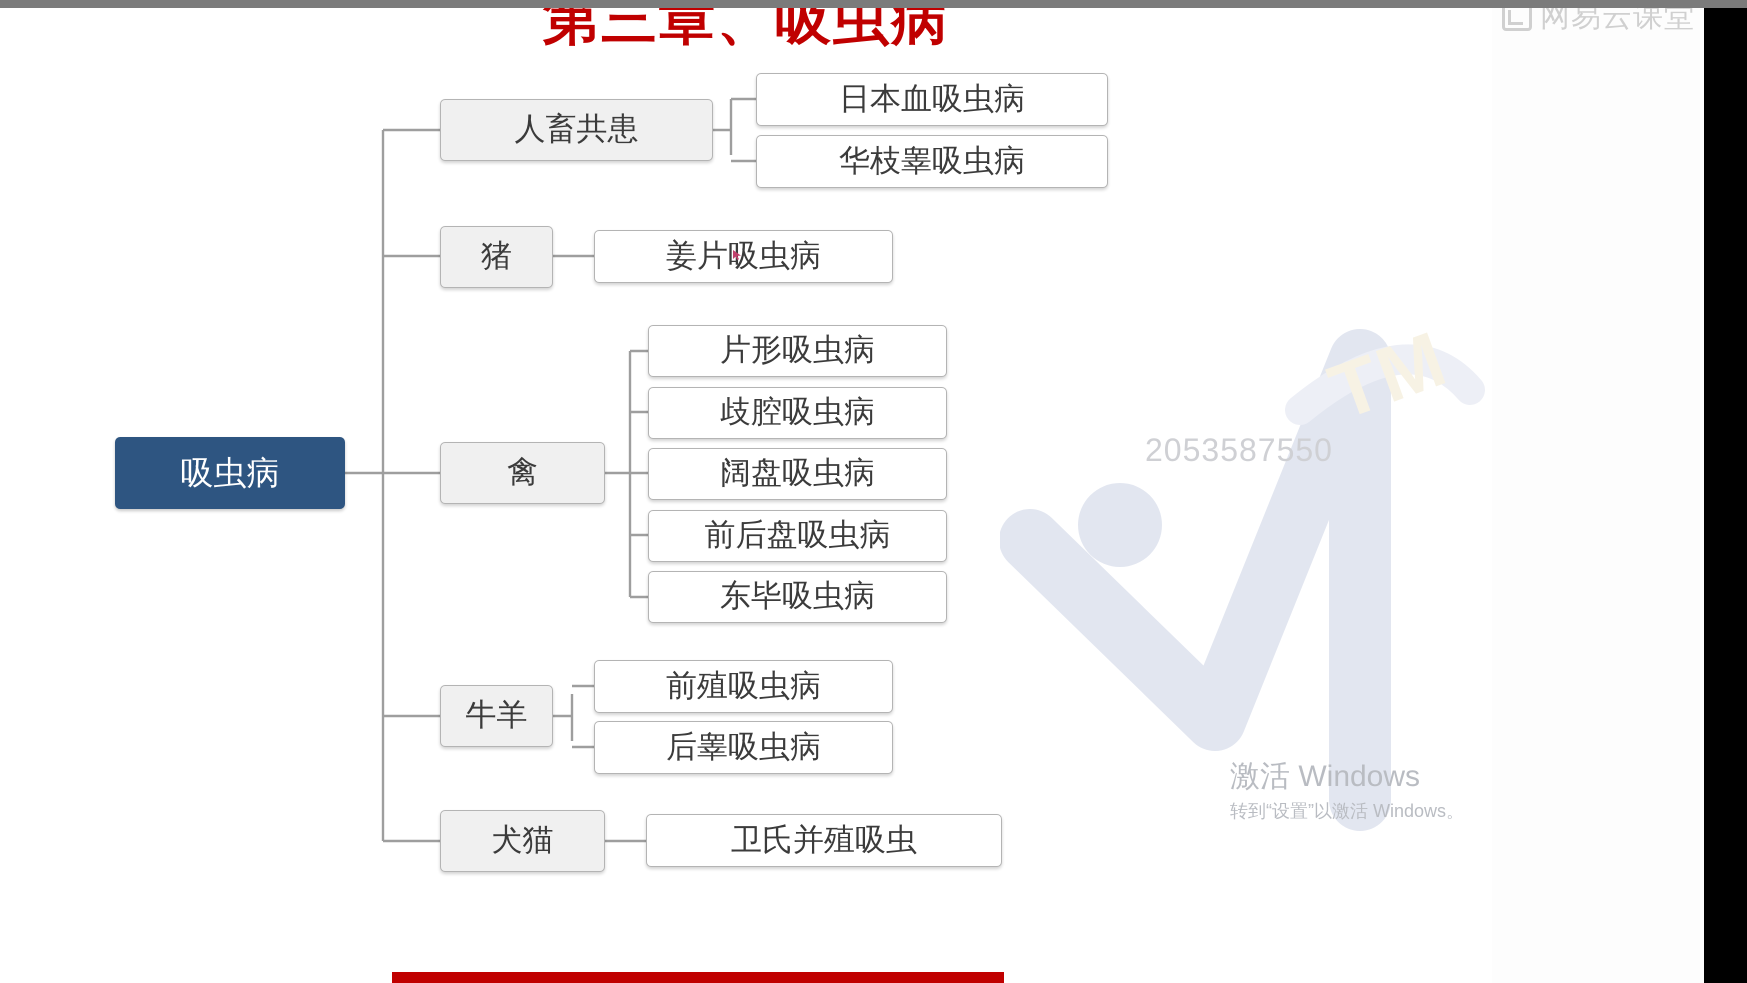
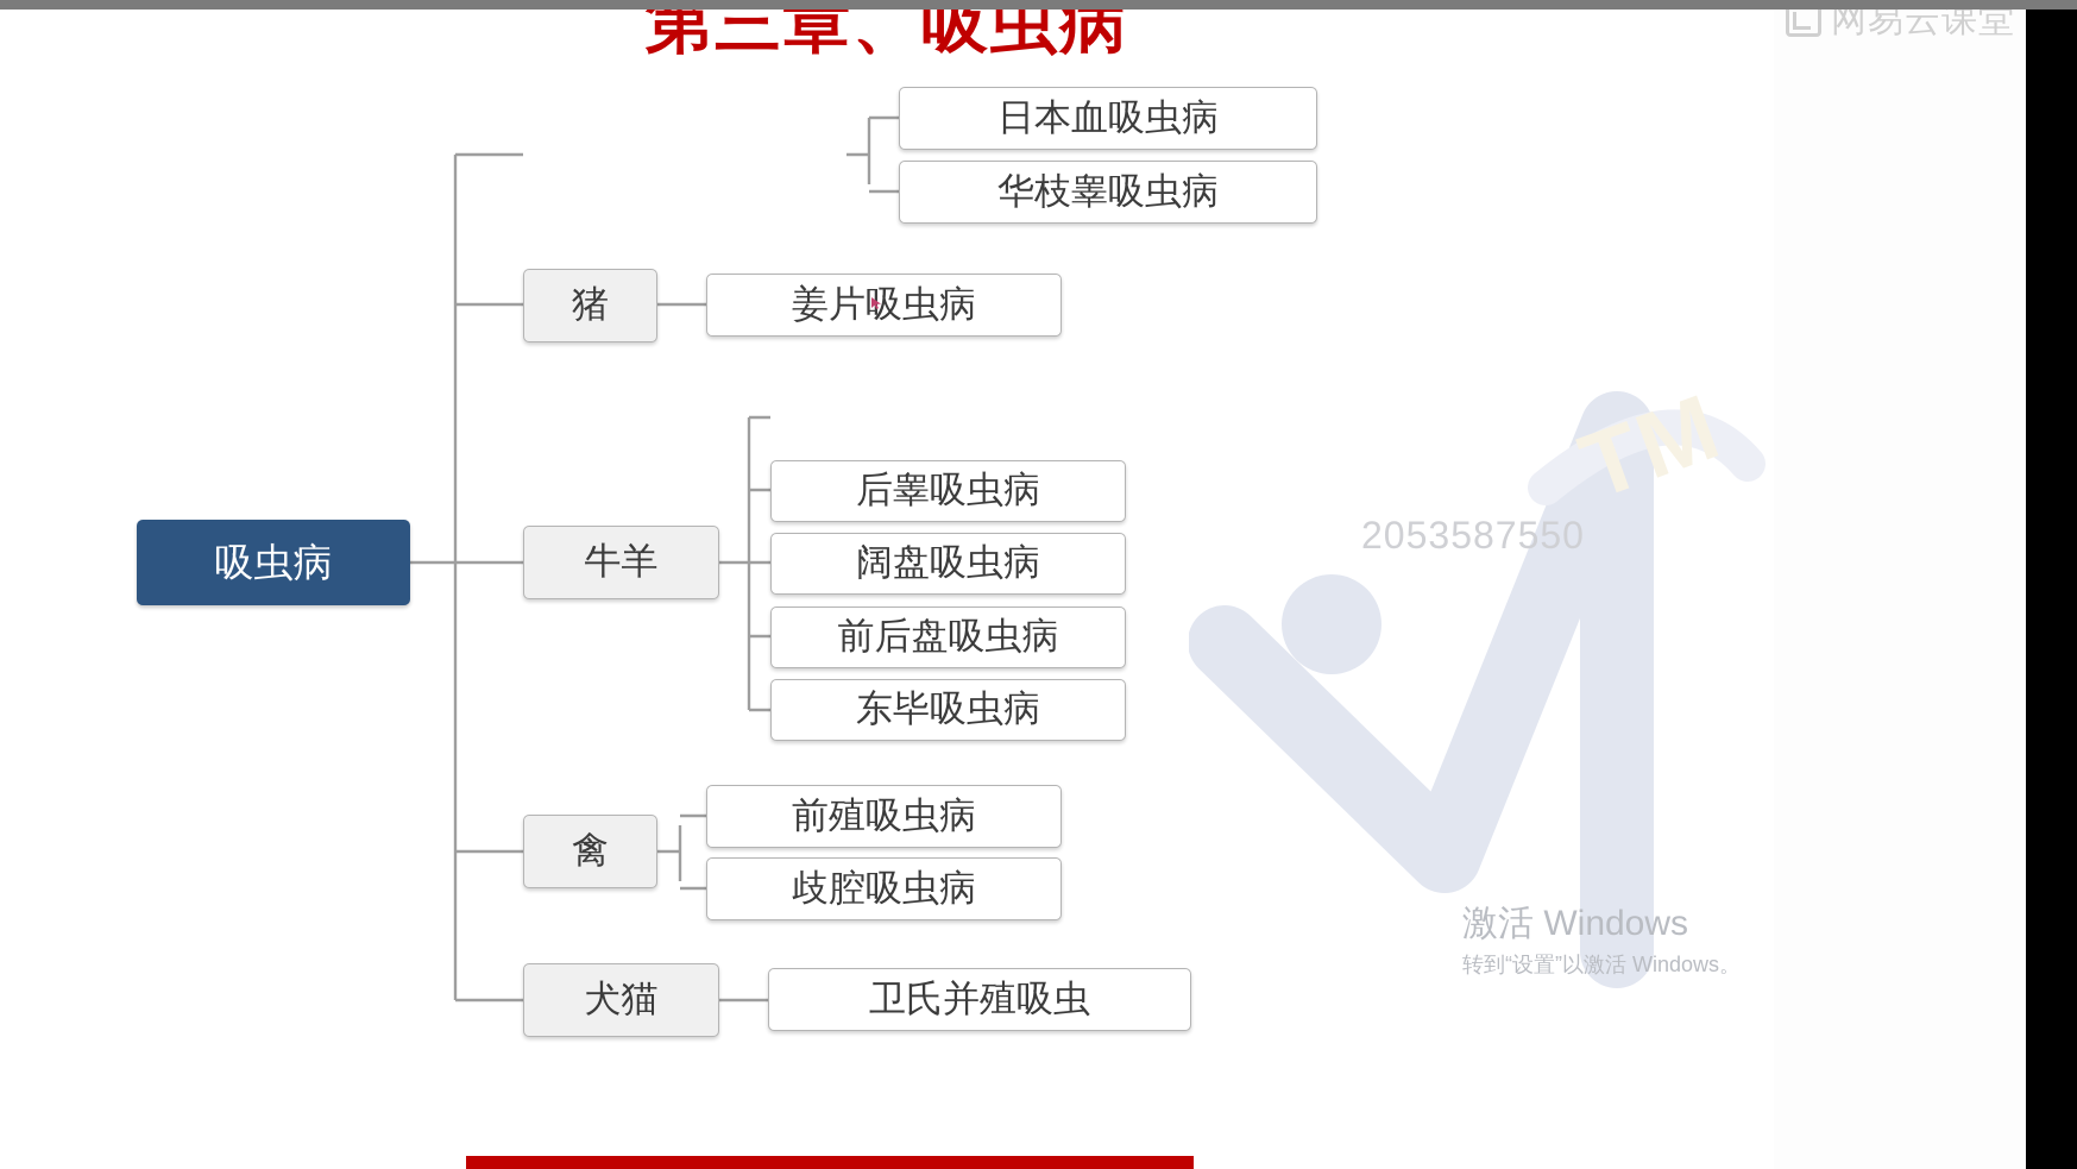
  2053587550
  激活 Windows
  转到“设置”以激活 Windows。
  第三章、吸虫病
  吸虫病
- 人畜共患
  日本血吸虫病
  华枝睾吸虫病
  猪
  姜片吸虫病
- 禽
+ 牛羊
- 片形吸虫病
- 歧腔吸虫病
+ 后睾吸虫病
  阔盘吸虫病
  前后盘吸虫病
  东毕吸虫病
- 牛羊
+ 禽
  前殖吸虫病
- 后睾吸虫病
+ 歧腔吸虫病
  犬猫
  卫氏并殖吸虫
  网易云课堂
